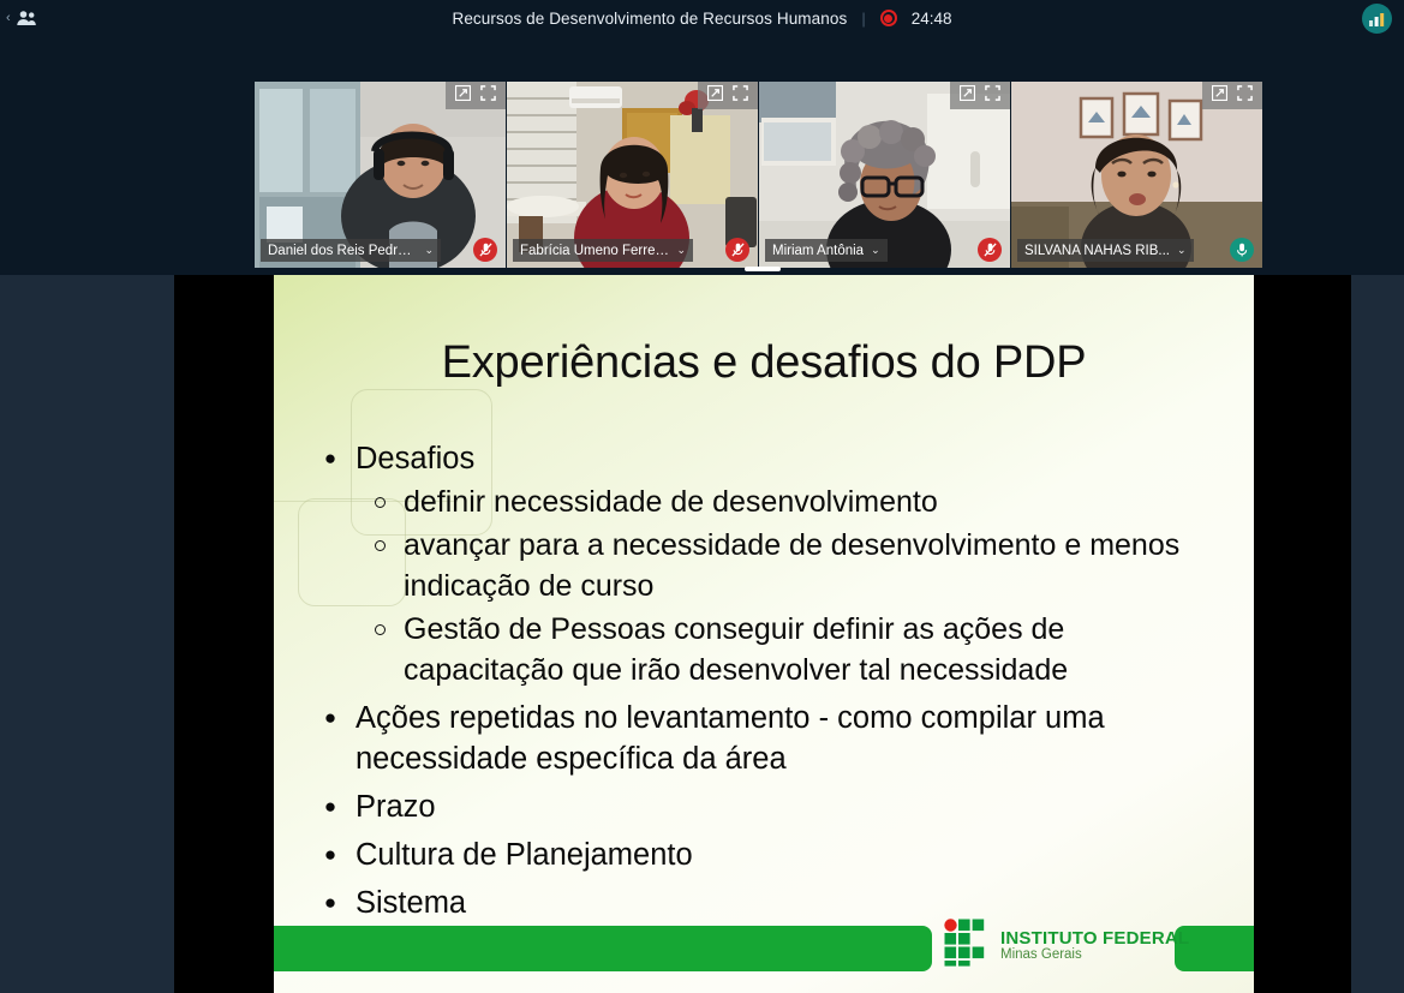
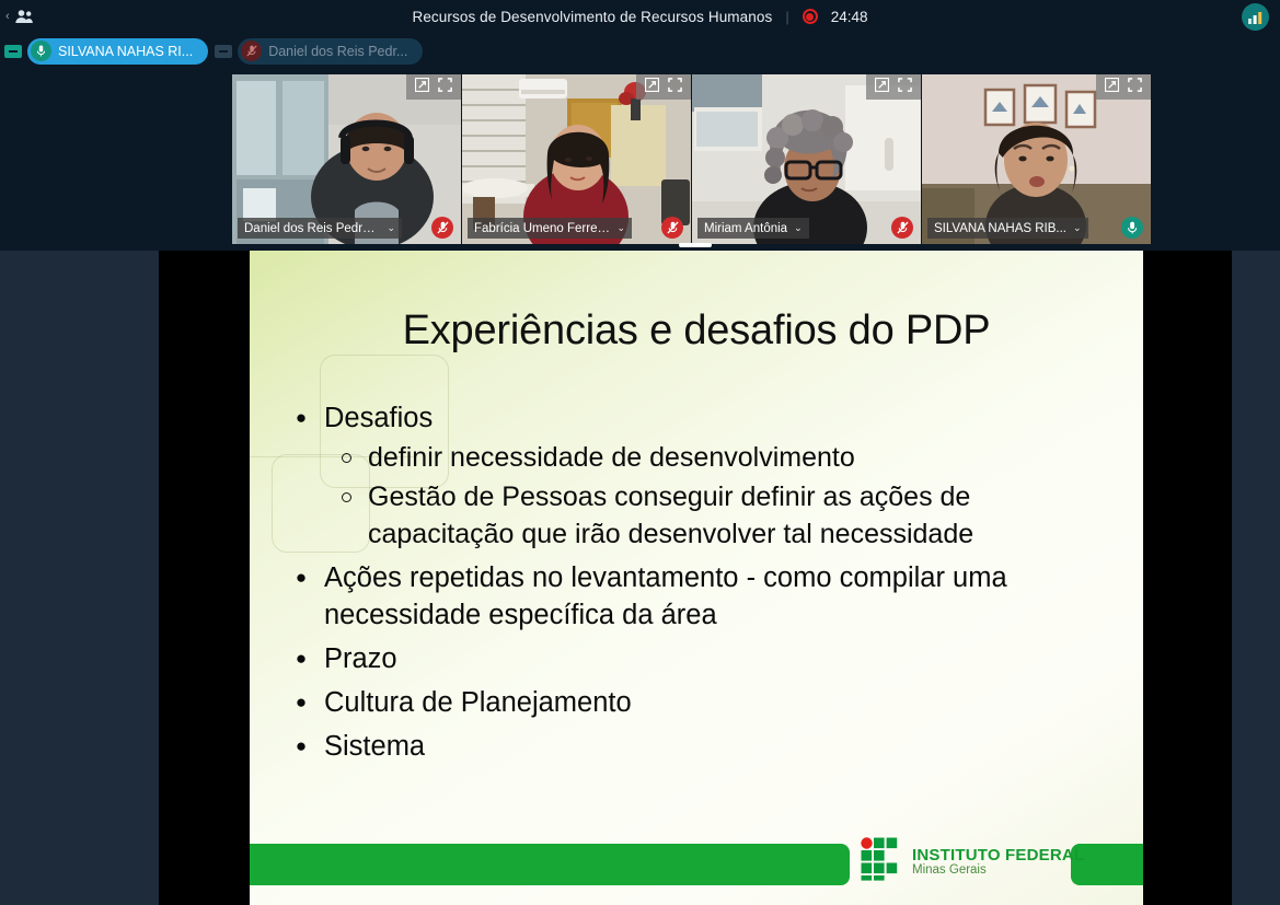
  ‹
  Recursos de Desenvolvimento de Recursos Humanos
  |
  24:48
+ SILVANA NAHAS RI...
+ Daniel dos Reis Pedr...
  Daniel dos Reis Pedrosa
  ⌄
  Fabrícia Umeno Ferreira
  ⌄
  Miriam Antônia
  ⌄
  SILVANA NAHAS RIB...
  ⌄
  Experiências e desafios do PDP
  ●
  Desafios
  definir necessidade de desenvolvimento
- avançar para a necessidade de desenvolvimento e menos indicação de curso
  Gestão de Pessoas conseguir definir as ações de capacitação que irão desenvolver tal necessidade
  ●
  Ações repetidas no levantamento - como compilar uma necessidade específica da área
  ●
  Prazo
  ●
  Cultura de Planejamento
  ●
  Sistema
  INSTITUTO FEDERAL
  Minas Gerais
